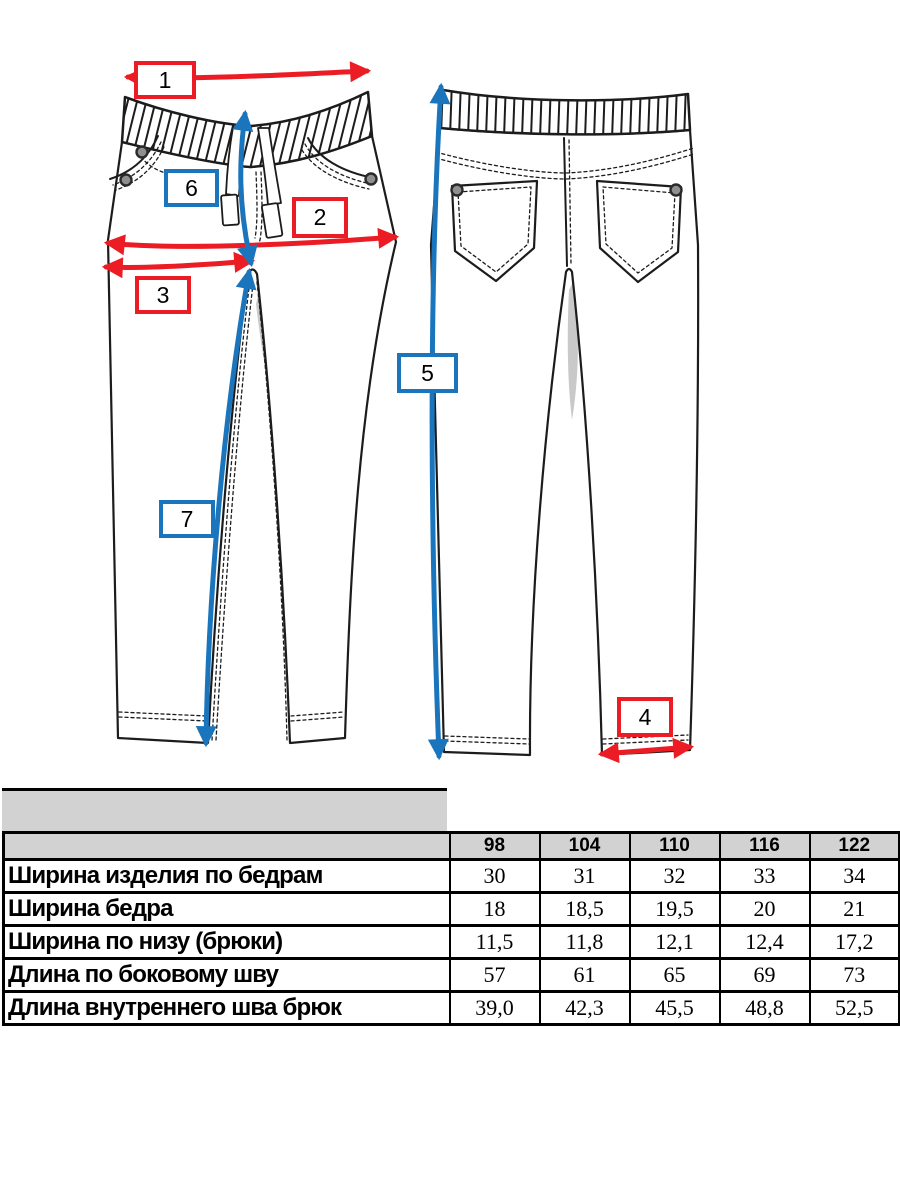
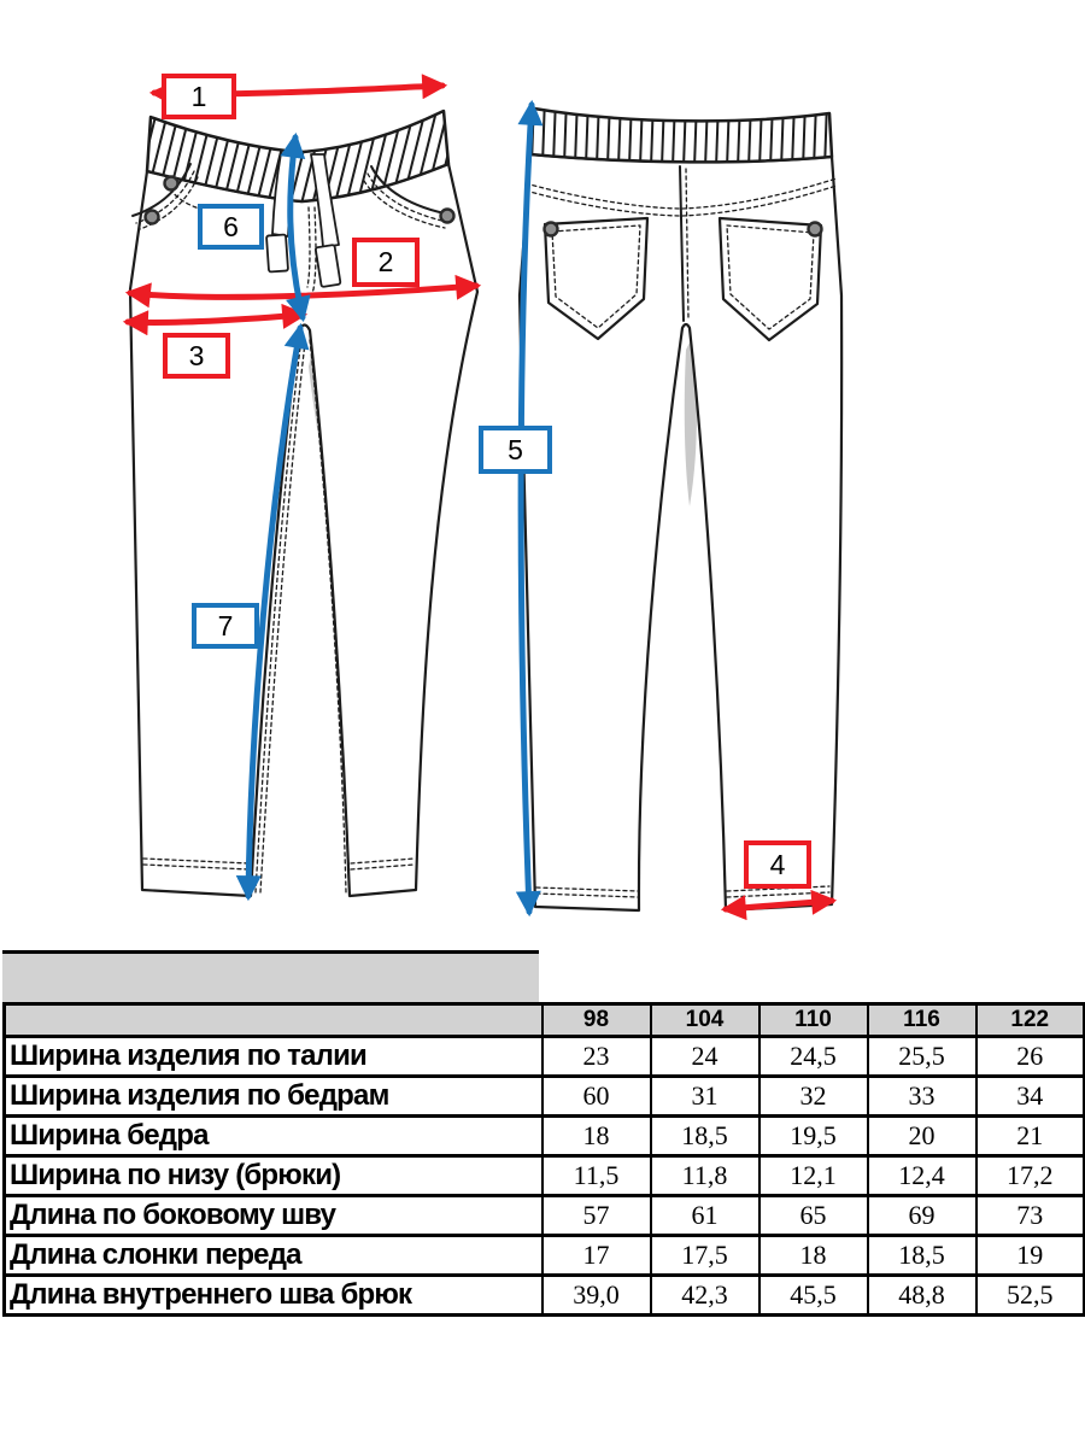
  1
  2
  3
  4
  5
  6
  7
  	98	104	110	116	122
+ Ширина изделия по талии	23	24	24,5	25,5	26
- Ширина изделия по бедрам	30	31	32	33	34
+ Ширина изделия по бедрам	60	31	32	33	34
  Ширина бедра	18	18,5	19,5	20	21
  Ширина по низу (брюки)	11,5	11,8	12,1	12,4	17,2
  Длина по боковому шву	57	61	65	69	73
+ Длина слонки переда	17	17,5	18	18,5	19
  Длина внутреннего шва брюк	39,0	42,3	45,5	48,8	52,5
